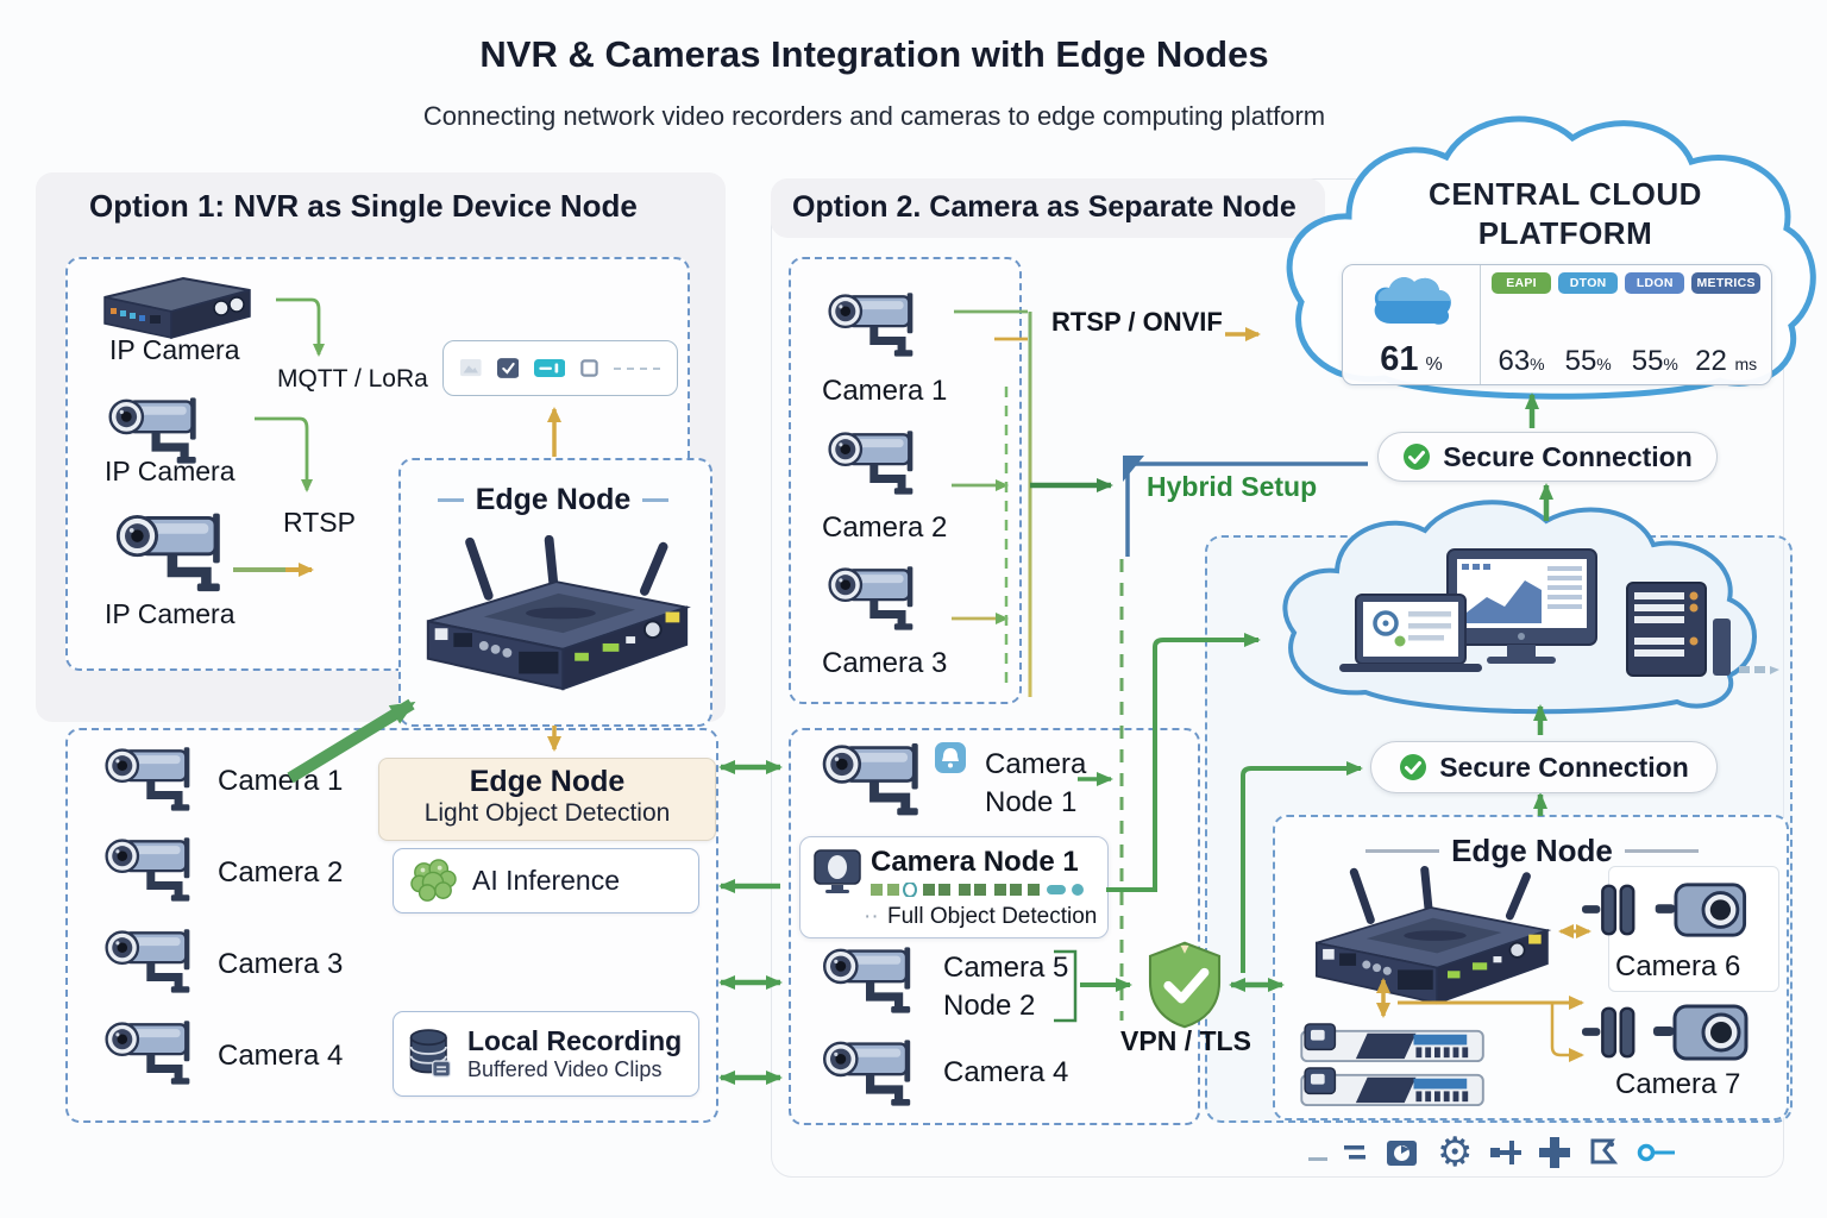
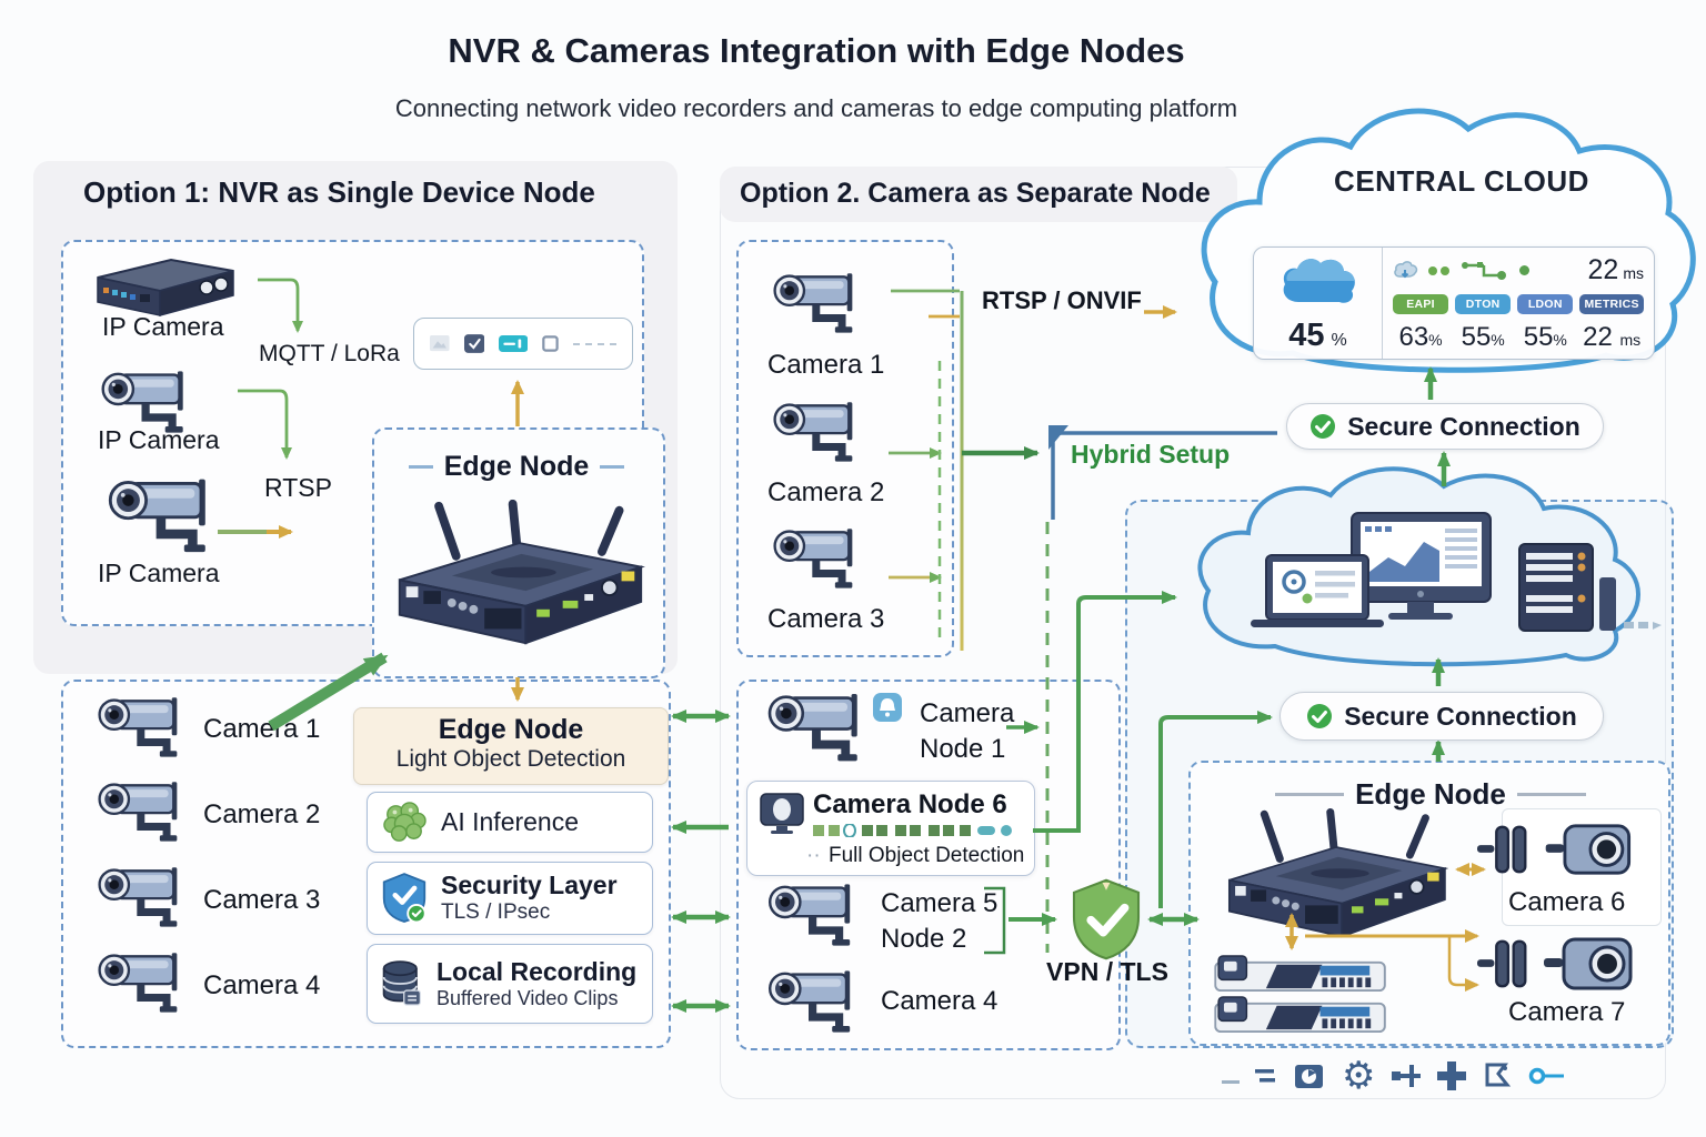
  NVR & Cameras Integration with Edge Nodes
  Connecting network video recorders and cameras to edge computing platform
  Option 1: NVR as Single Device Node
  IP Camera
  MQTT / LoRa
  IP Camera
  RTSP
  IP Camera
  Edge Node
  Camera 1
  Camera 2
  Camera 3
  Camera 4
  Edge Node
  Light Object Detection
  AI Inference
+ Security Layer
+ TLS / IPsec
  Local Recording
  Buffered Video Clips
  Option 2. Camera as Separate Node
  Camera 1
  Camera 2
  Camera 3
  RTSP / ONVIF
  Hybrid Setup
  Camera
  Node 1
- Camera Node 1
+ Camera Node 6
  ··
  Full Object Detection
  Camera 5
  Node 2
  Camera 4
  VPN / TLS
  CENTRAL CLOUD
- PLATFORM
- 61
+ 45
  %
+ 22
+ ms
  EAPI
  DTON
  LDON
  METRICS
  63%
  55%
  55%
  22 ms
  Secure Connection
  Secure Connection
  Edge Node
  Camera 6
  Camera 7
  ⚙
